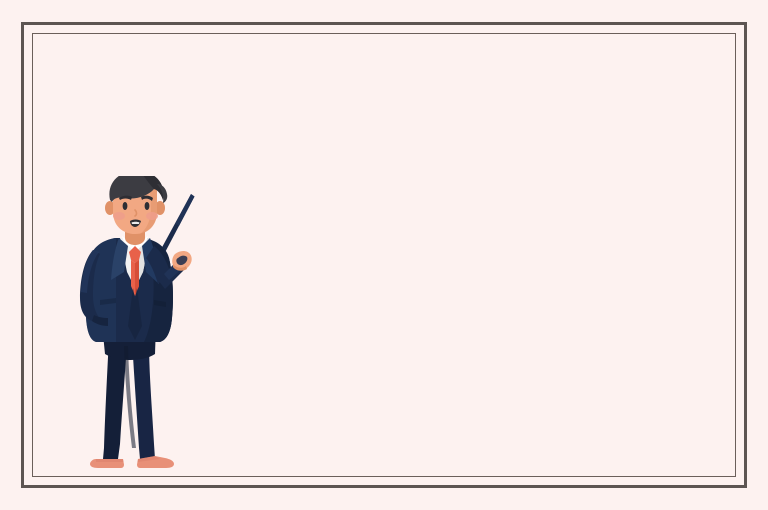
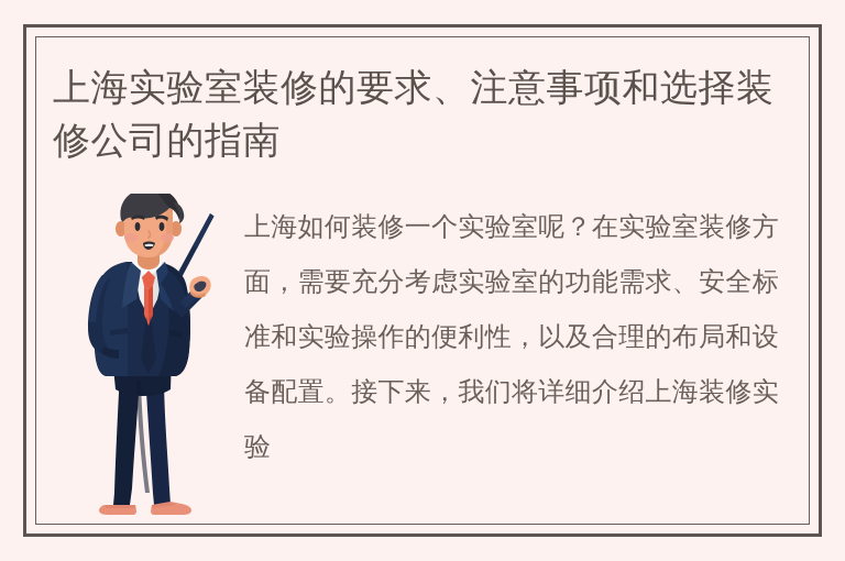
+ 上海实验室装修的要求、注意事项和选择装修公司的指南
+ 上海如何装修一个实验室呢？在实验室装修方面，需要充分考虑实验室的功能需求、安全标准和实验操作的便利性，以及合理的布局和设备配置。接下来，我们将详细介绍上海装修实验
